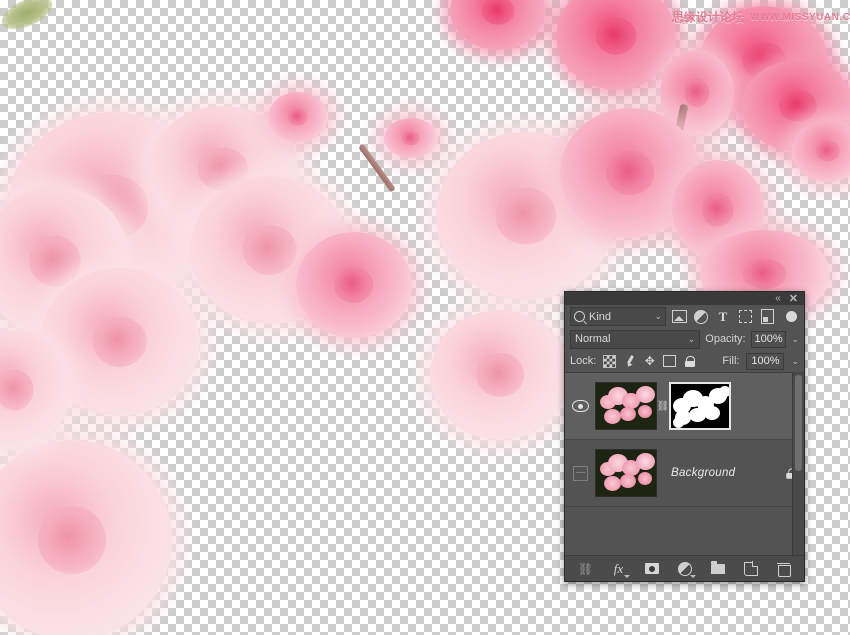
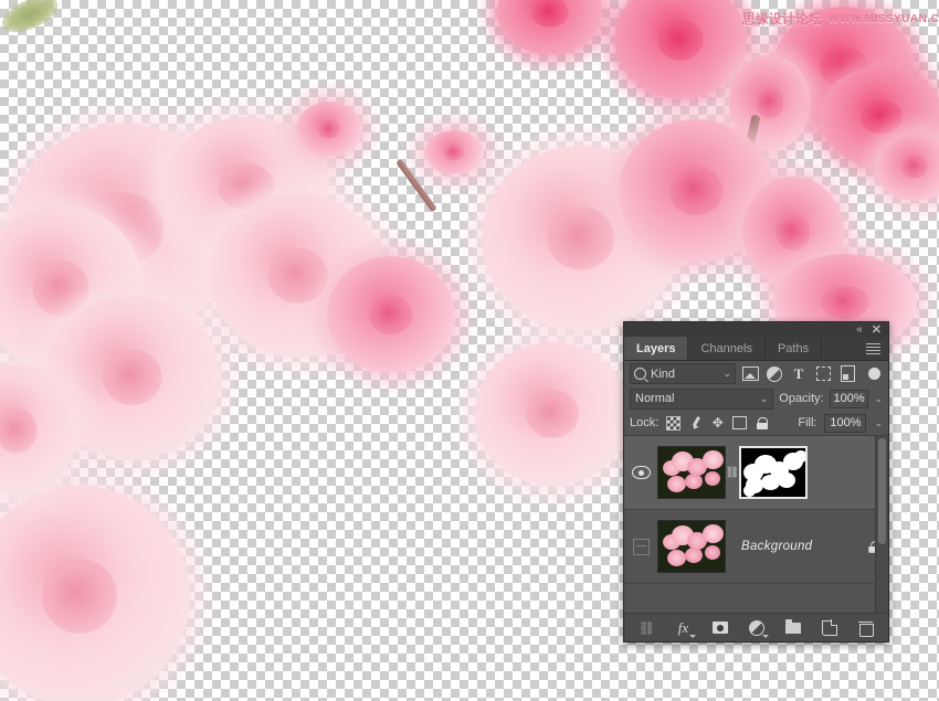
  思缘设计论坛
  WWW.MISSYUAN.C
  «
  ✕
+ Layers
+ Channels
+ Paths
  Kind
  ⌄
  T
  Normal
  ⌄
  Opacity:
  100%
  ⌄
  Lock:
  ✥
  Fill:
  100%
  ⌄
  ⛓
  Background
  ⛓
  fx
